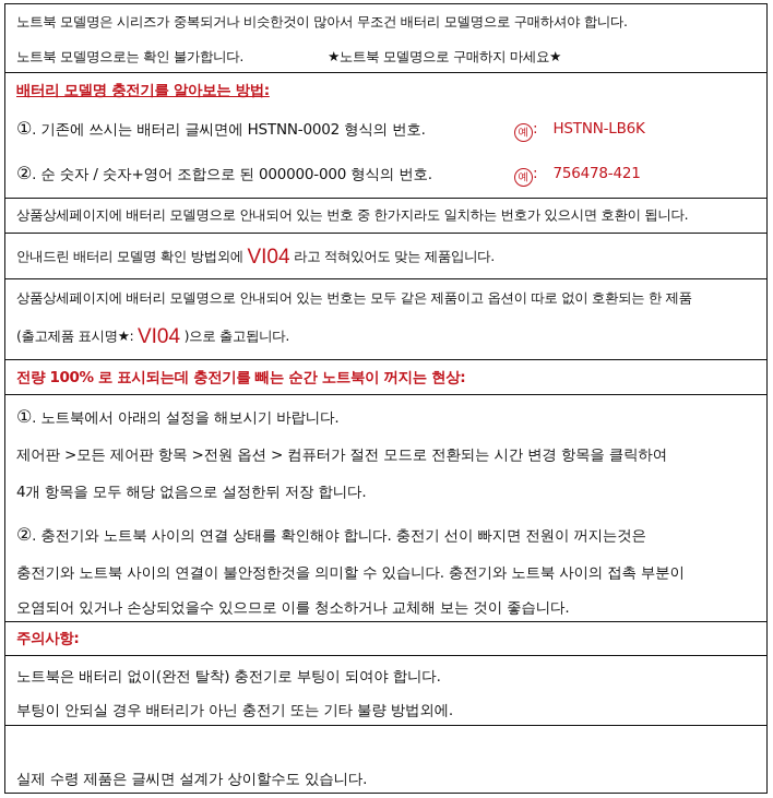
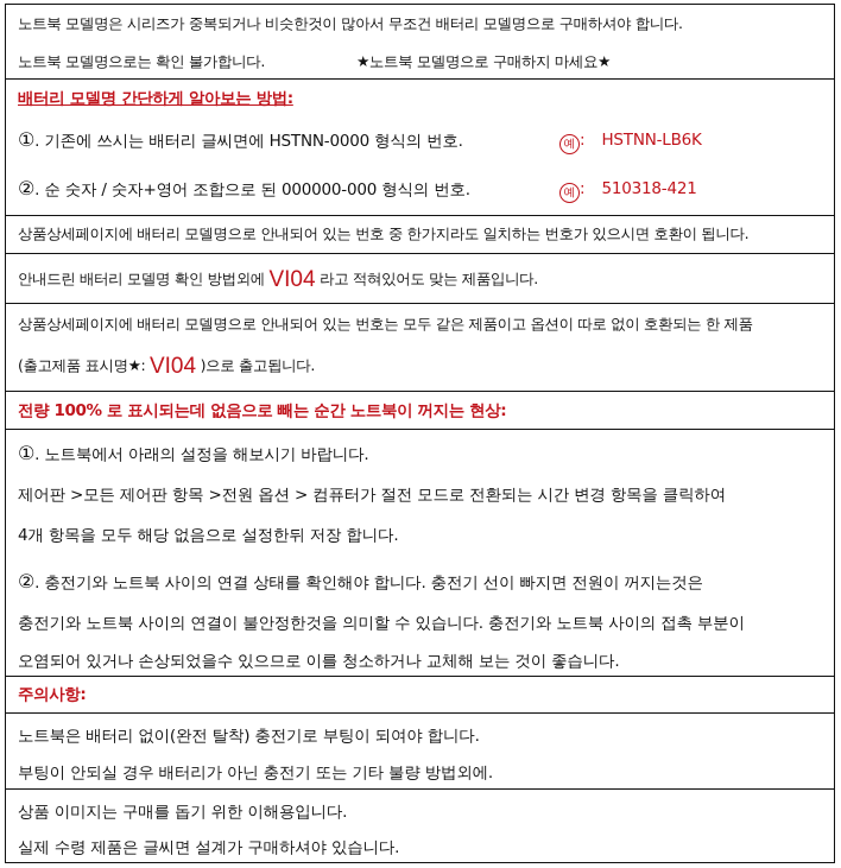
  노트북 모델명은 시리즈가 중복되거나 비슷한것이 많아서 무조건 배터리 모델명으로 구매하셔야 합니다.
  노트북 모델명으로는 확인 불가합니다. ★노트북 모델명으로 구매하지 마세요★
- 배터리 모델명 충전기를 알아보는 방법:
+ 배터리 모델명 간단하게 알아보는 방법:
- ①. 기존에 쓰시는 배터리 글씨면에 HSTNN-0002 형식의 번호.
+ ①. 기존에 쓰시는 배터리 글씨면에 HSTNN-0000 형식의 번호.
  예 : HSTNN-LB6K
  ②. 순 숫자 / 숫자+영어 조합으로 된 000000-000 형식의 번호.
- 예 : 756478-421
+ 예 : 510318-421
  상품상세페이지에 배터리 모델명으로 안내되어 있는 번호 중 한가지라도 일치하는 번호가 있으시면 호환이 됩니다.
  안내드린 배터리 모델명 확인 방법외에 VI04 라고 적혀있어도 맞는 제품입니다.
  상품상세페이지에 배터리 모델명으로 안내되어 있는 번호는 모두 같은 제품이고 옵션이 따로 없이 호환되는 한 제품
  (출고제품 표시명★: VI04 )으로 출고됩니다.
- 전량 100% 로 표시되는데 충전기를 빼는 순간 노트북이 꺼지는 현상:
+ 전량 100% 로 표시되는데 없음으로 빼는 순간 노트북이 꺼지는 현상:
  ①. 노트북에서 아래의 설정을 해보시기 바랍니다.
  제어판 >모든 제어판 항목 >전원 옵션 > 컴퓨터가 절전 모드로 전환되는 시간 변경 항목을 클릭하여
  4개 항목을 모두 해당 없음으로 설정한뒤 저장 합니다.
  ②. 충전기와 노트북 사이의 연결 상태를 확인해야 합니다. 충전기 선이 빠지면 전원이 꺼지는것은
  충전기와 노트북 사이의 연결이 불안정한것을 의미할 수 있습니다. 충전기와 노트북 사이의 접촉 부분이
  오염되어 있거나 손상되었을수 있으므로 이를 청소하거나 교체해 보는 것이 좋습니다.
  주의사항:
  노트북은 배터리 없이(완전 탈착) 충전기로 부팅이 되여야 합니다.
  부팅이 안되실 경우 배터리가 아닌 충전기 또는 기타 불량 방법외에.
+ 상품 이미지는 구매를 돕기 위한 이해용입니다.
- 실제 수령 제품은 글씨면 설계가 상이할수도 있습니다.
+ 실제 수령 제품은 글씨면 설계가 구매하셔야 있습니다.
